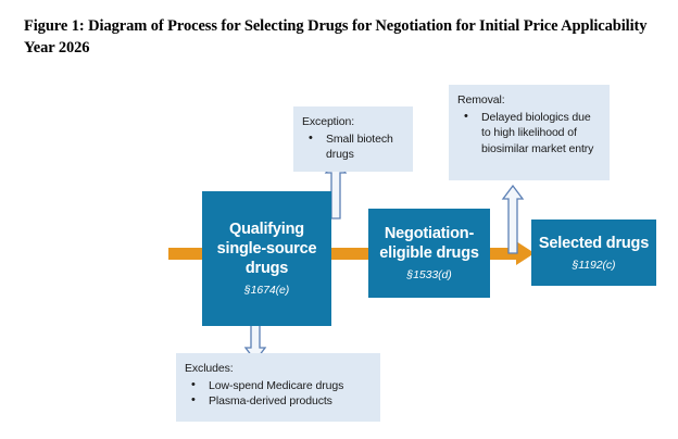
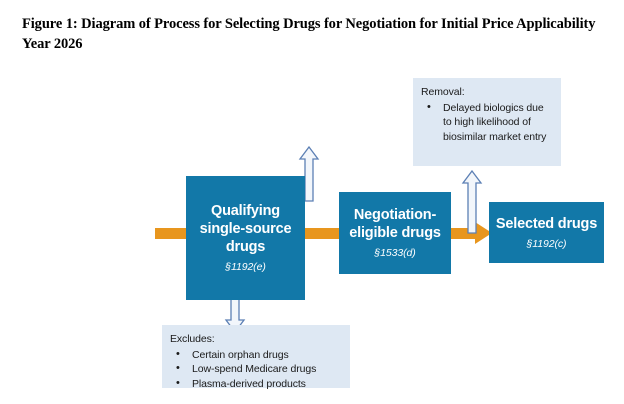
  Figure 1: Diagram of Process for Selecting Drugs for Negotiation for Initial Price Applicability Year 2026
  Qualifying single-source drugs
- §1674(e)
+ §1192(e)
  Negotiation-eligible drugs
  §1533(d)
  Selected drugs
  §1192(c)
- Exception:
- Small biotech drugs
  Removal:
  Delayed biologics due to high likelihood of biosimilar market entry
  Excludes:
+ Certain orphan drugs
  Low-spend Medicare drugs
  Plasma-derived products
